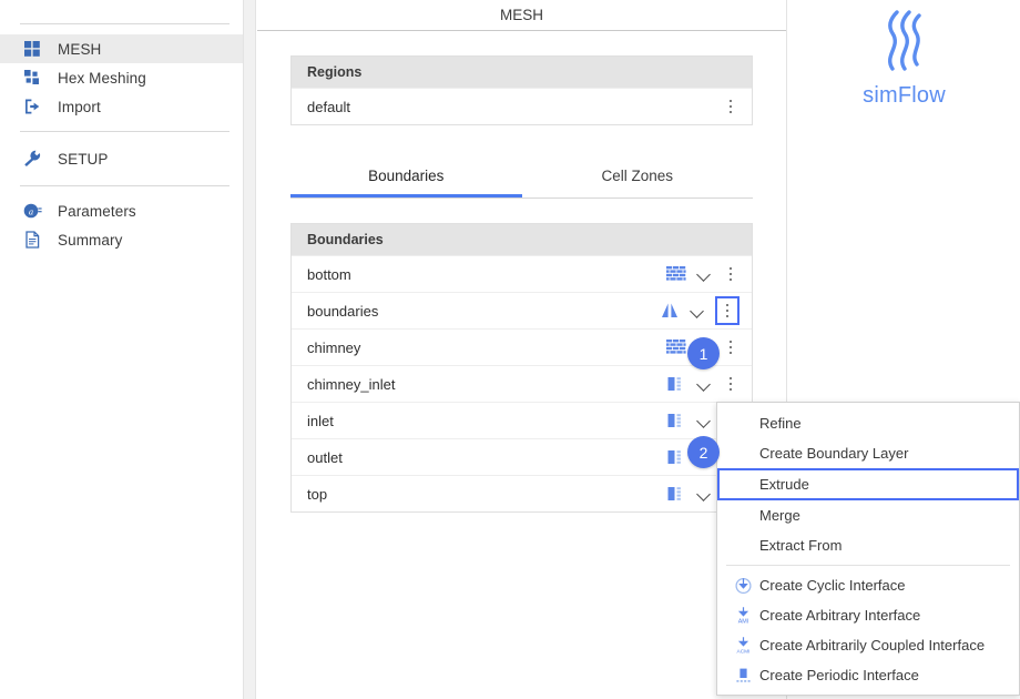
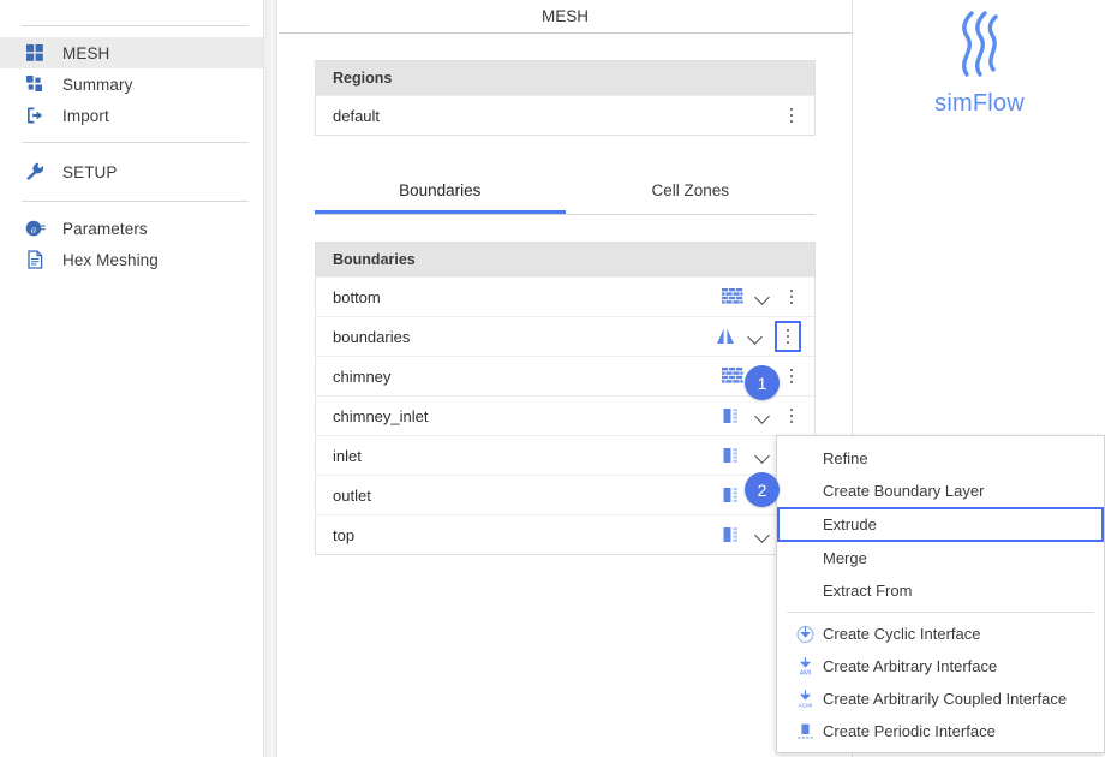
  MESH
- Hex Meshing
+ Summary
  Import
  SETUP
  a
  Parameters
- Summary
+ Hex Meshing
  MESH
  Regions
  default
  Boundaries
  Cell Zones
  Boundaries
  bottom
  boundaries
  chimney
  chimney_inlet
  inlet
  outlet
  top
  simFlow
  Refine
  Create Boundary Layer
  Extrude
  Merge
  Extract From
  Create Cyclic Interface
  Create Arbitrary Interface
  Create Arbitrarily Coupled Interface
  Create Periodic Interface
  1
  2
